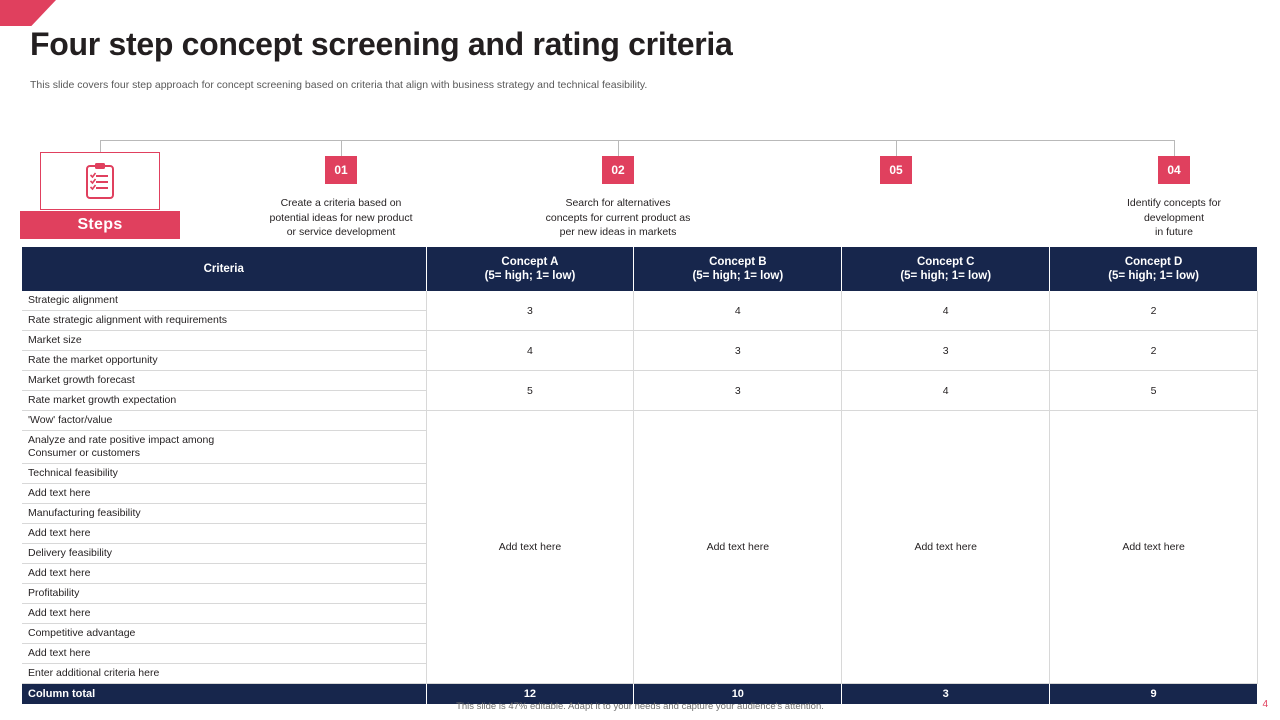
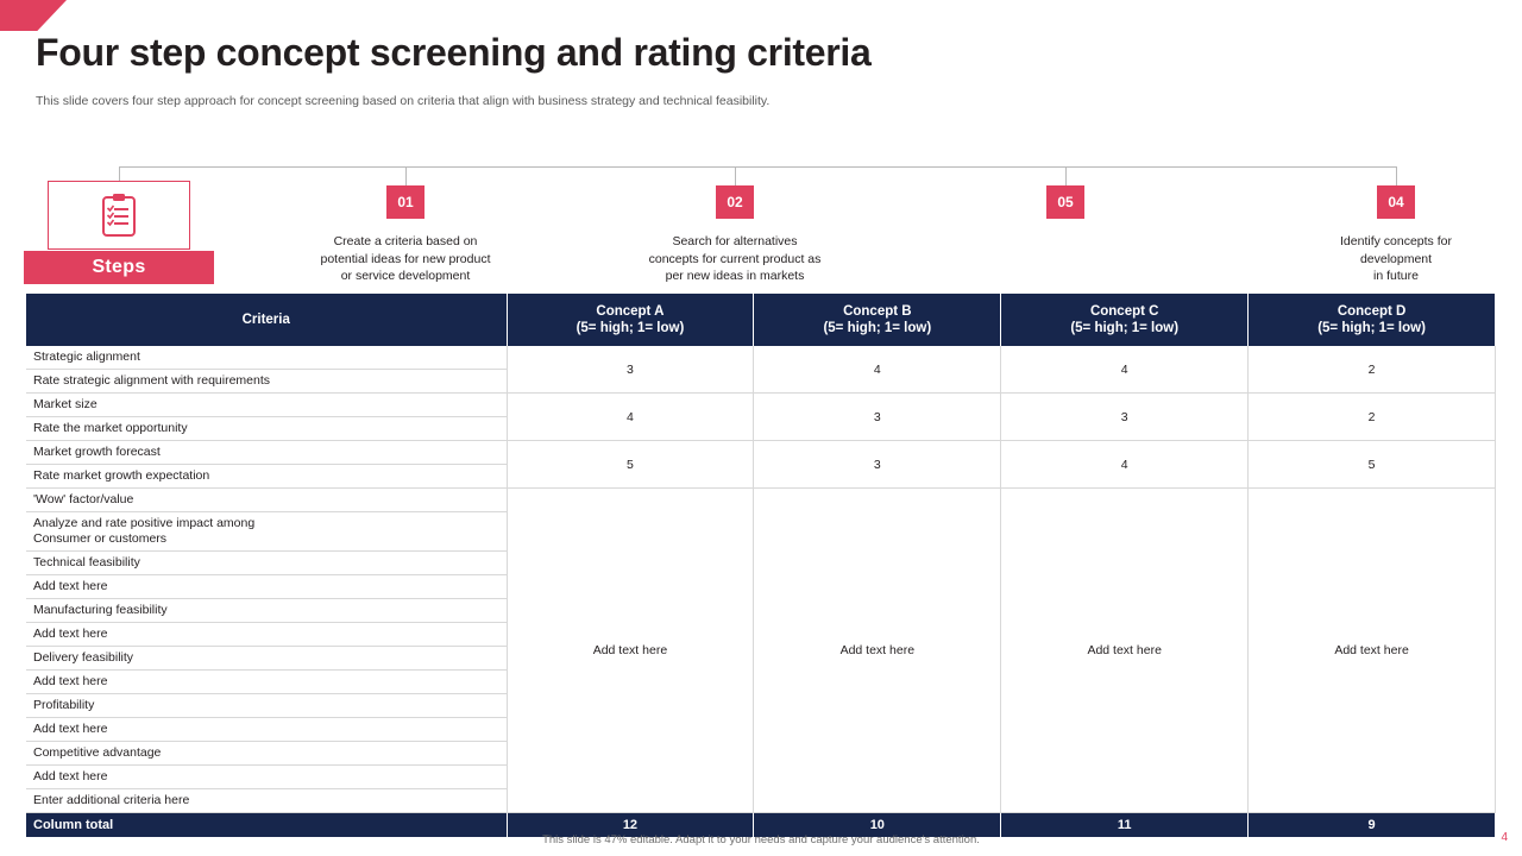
  Four step concept screening and rating criteria
  This slide covers four step approach for concept screening based on criteria that align with business strategy and technical feasibility.
  Steps
  01
  Create a criteria based on
  potential ideas for new product
  or service development
  02
  Search for alternatives
  concepts for current product as
  per new ideas in markets
  05
  04
  Identify concepts for
  development
  in future
  Criteria	Concept A (5= high; 1= low)	Concept B (5= high; 1= low)	Concept C (5= high; 1= low)	Concept D (5= high; 1= low)
  Strategic alignment	3	4	4	2
  Rate strategic alignment with requirements
  Market size	4	3	3	2
  Rate the market opportunity
  Market growth forecast	5	3	4	5
  Rate market growth expectation
  'Wow' factor/value	Add text here	Add text here	Add text here	Add text here
  Analyze and rate positive impact among Consumer or customers
  Technical feasibility
  Add text here
  Manufacturing feasibility
  Add text here
  Delivery feasibility
  Add text here
  Profitability
  Add text here
  Competitive advantage
  Add text here
  Enter additional criteria here
- Column total	12	10	3	9
+ Column total	12	10	11	9
  This slide is 47% editable. Adapt it to your needs and capture your audience's attention.
  4
